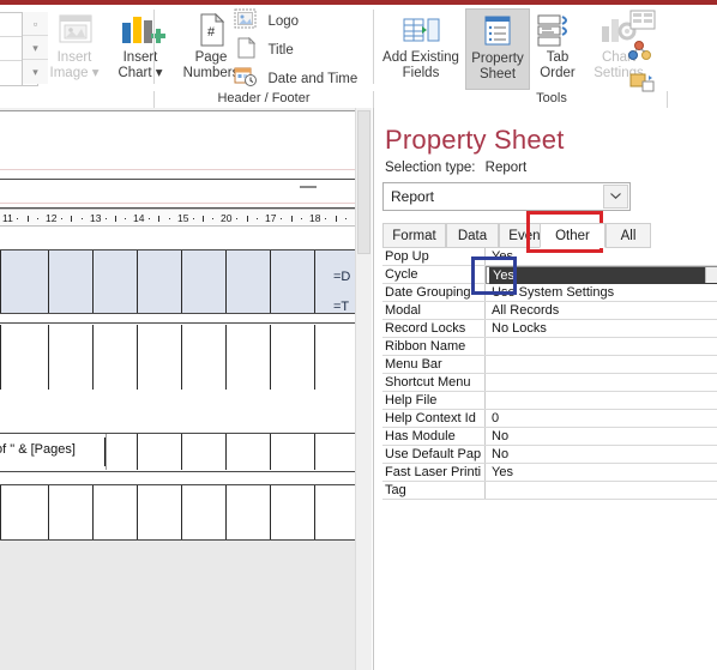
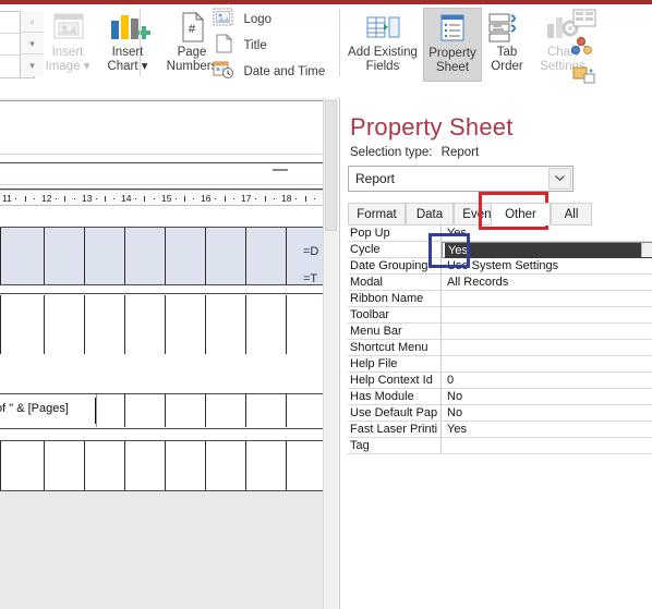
  ▫
  ▾
  ▾
  Insert
  Image ▾
  Insert
  Chart ▾
  #
  Page
  Number
  Logo
  Title
  Date and Time
  Add Existing
  Fields
  Property
  Sheet
  Tab
  Order
  Settings
- Header / Footer
- Tools
  11
  12
  13
  14
  15
- 20
+ 16
  17
  18
  =D
  =T
  f " & [Pages]
  Property Sheet
  Selection type: Report
  Report
  Format
  Data
  Even
  Other
  All
  Pop Up
  Yes
  Cycle
  Yes
  Date Grouping
  Use System Settings
  Modal
  All Records
- Record Locks
- No Locks
  Ribbon Name
+ Toolbar
  Menu Bar
  Shortcut Menu
  Help File
  Help Context Id
  0
  Has Module
  No
  Use Default Pap
  No
  Fast Laser Printi
  Yes
  Tag
